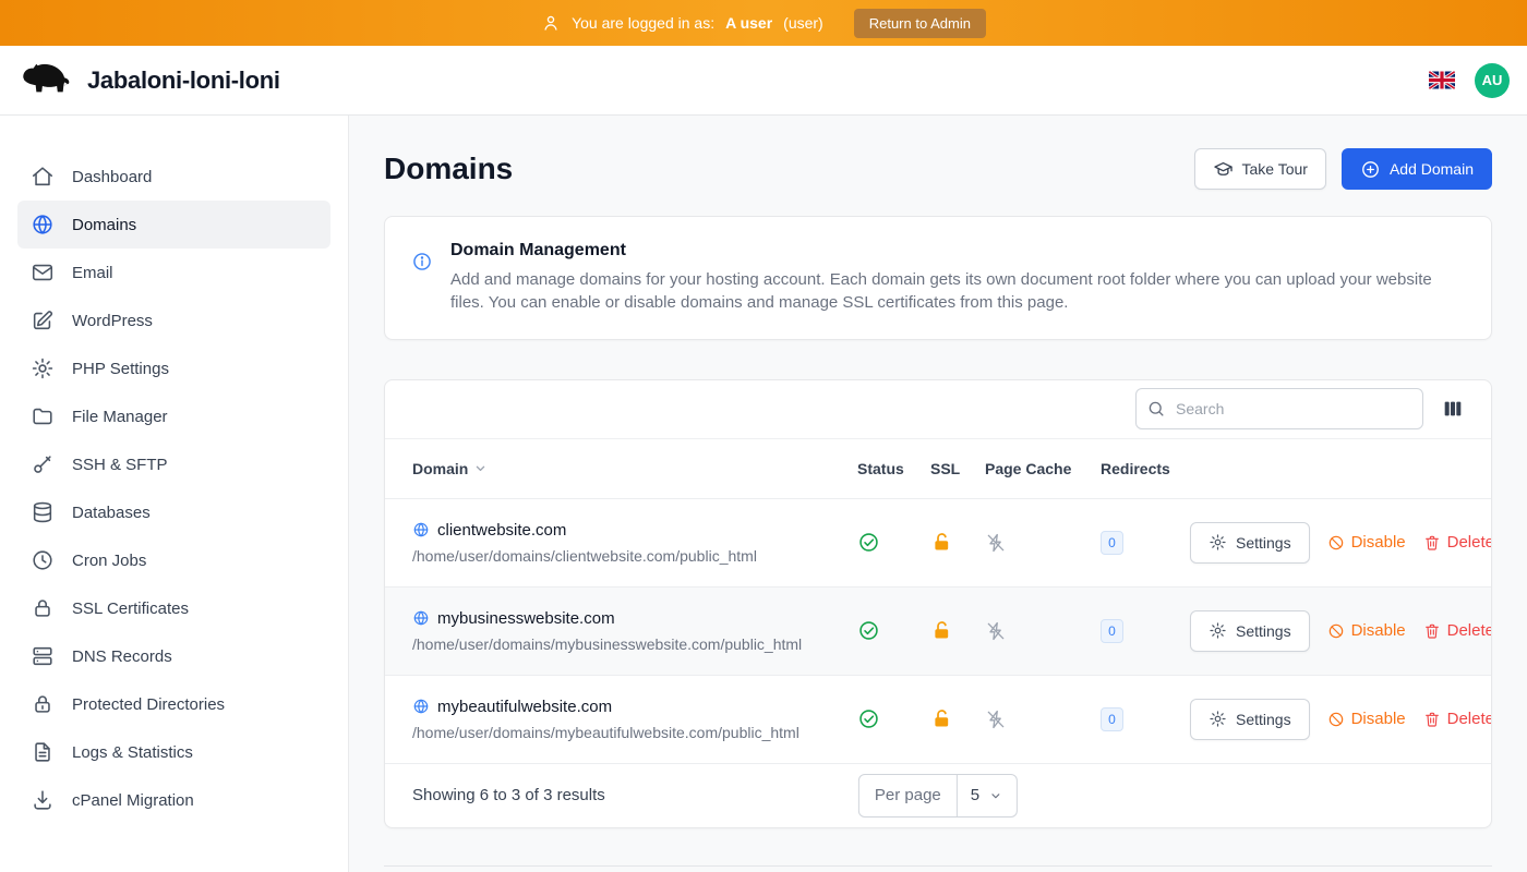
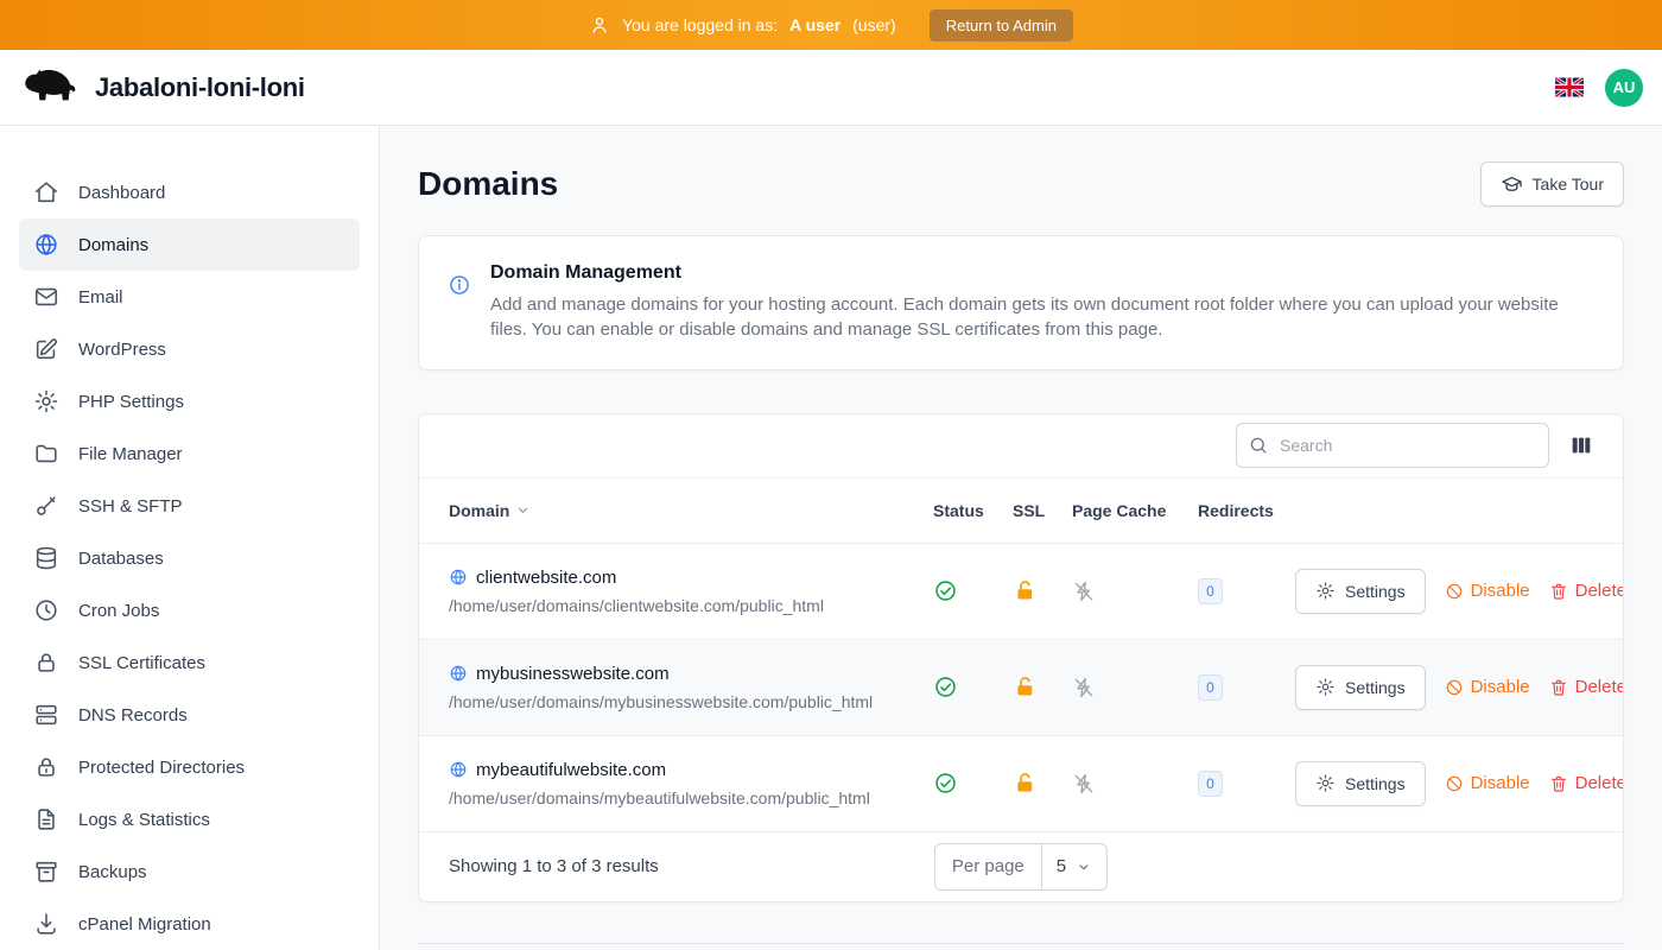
  You are logged in as:
  A user
  (user)
  Return to Admin
  Jabaloni-loni-loni
  AU
  Dashboard
  Domains
  Email
  WordPress
  PHP Settings
  File Manager
  SSH & SFTP
  Databases
  Cron Jobs
  SSL Certificates
  DNS Records
  Protected Directories
  Logs & Statistics
+ Backups
  cPanel Migration
  Domains
  Take Tour
- Add Domain
  Domain Management
  Add and manage domains for your hosting account. Each domain gets its own document root folder where you can upload your website files. You can enable or disable domains and manage SSL certificates from this page.
  Search
  Domain
  Status
  SSL
  Page Cache
  Redirects
  clientwebsite.com
  /home/user/domains/clientwebsite.com/public_html
  0
  Settings
  Disable
  Delete
  mybusinesswebsite.com
  /home/user/domains/mybusinesswebsite.com/public_html
  0
  Settings
  Disable
  Delete
  mybeautifulwebsite.com
  /home/user/domains/mybeautifulwebsite.com/public_html
  0
  Settings
  Disable
  Delete
- Showing 6 to 3 of 3 results
+ Showing 1 to 3 of 3 results
  Per page
  5
